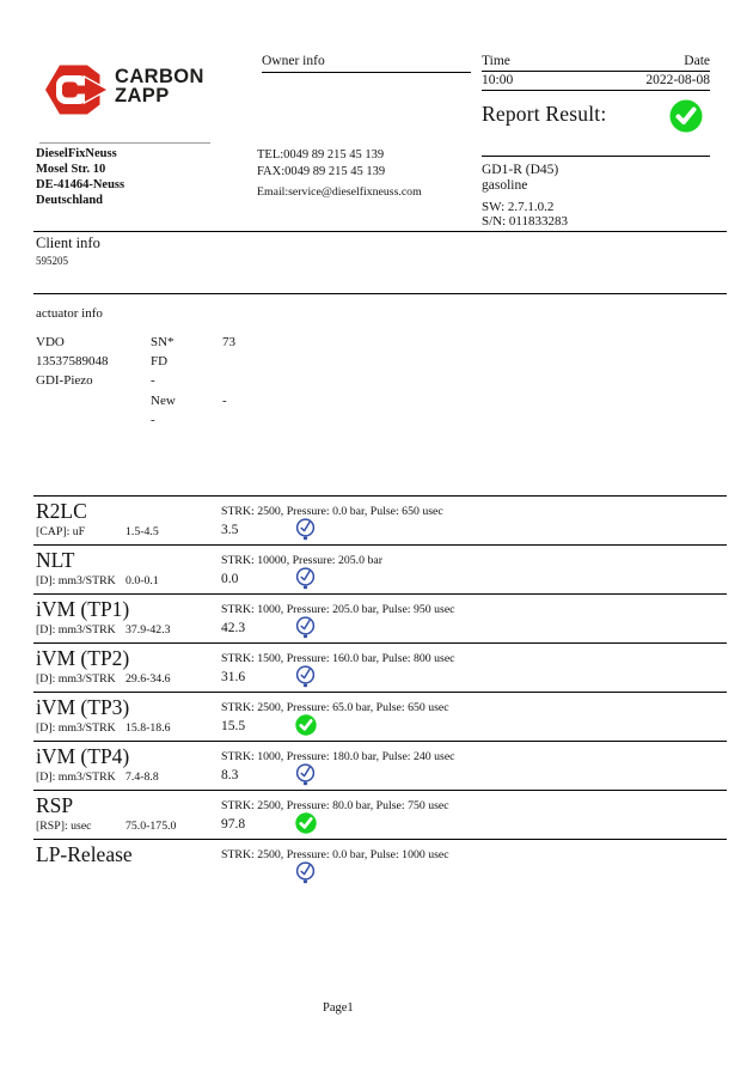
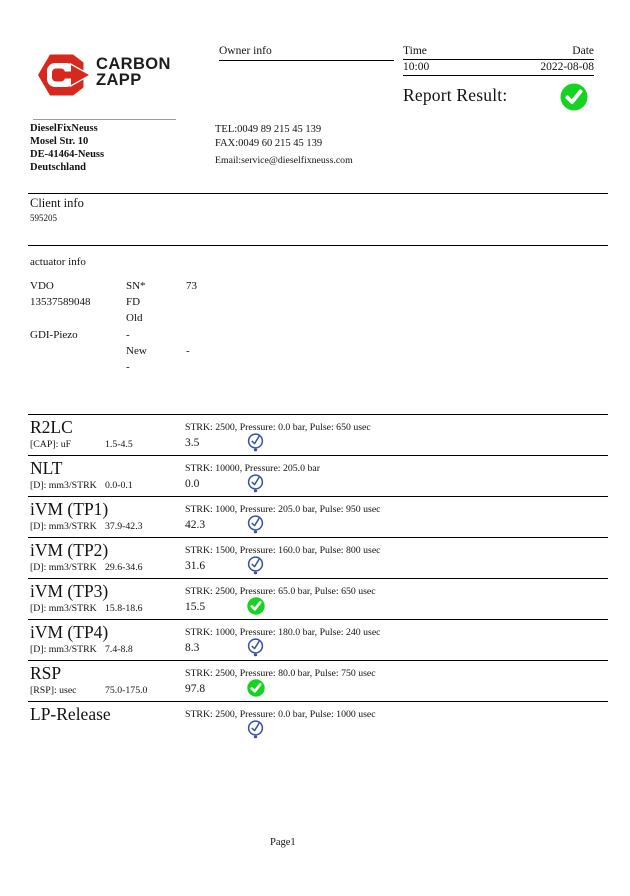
  CARBON
  ZAPP
  Owner info
  Time
  Date
  10:00
  2022-08-08
  Report Result:
  DieselFixNeuss
  Mosel Str. 10
  DE-41464-Neuss
  Deutschland
  TEL:0049 89 215 45 139
- FAX:0049 89 215 45 139
+ FAX:0049 60 215 45 139
  Email:service@dieselfixneuss.com
- GD1-R (D45)
- gasoline
- SW: 2.7.1.0.2
- S/N: 011833283
  Client info
  595205
  actuator info
  VDO
  SN*
  73
  13537589048
  FD
+ Old
  GDI-Piezo
  -
  New
  -
  -
  R2LC
  STRK: 2500, Pressure: 0.0 bar, Pulse: 650 usec
  [CAP]: uF
  1.5-4.5
  3.5
  NLT
  STRK: 10000, Pressure: 205.0 bar
  [D]: mm3/STRK
  0.0-0.1
  0.0
  iVM (TP1)
  STRK: 1000, Pressure: 205.0 bar, Pulse: 950 usec
  [D]: mm3/STRK
  37.9-42.3
  42.3
  iVM (TP2)
  STRK: 1500, Pressure: 160.0 bar, Pulse: 800 usec
  [D]: mm3/STRK
  29.6-34.6
  31.6
  iVM (TP3)
  STRK: 2500, Pressure: 65.0 bar, Pulse: 650 usec
  [D]: mm3/STRK
  15.8-18.6
  15.5
  iVM (TP4)
  STRK: 1000, Pressure: 180.0 bar, Pulse: 240 usec
  [D]: mm3/STRK
  7.4-8.8
  8.3
  RSP
  STRK: 2500, Pressure: 80.0 bar, Pulse: 750 usec
  [RSP]: usec
  75.0-175.0
  97.8
  LP-Release
  STRK: 2500, Pressure: 0.0 bar, Pulse: 1000 usec
  Page1
